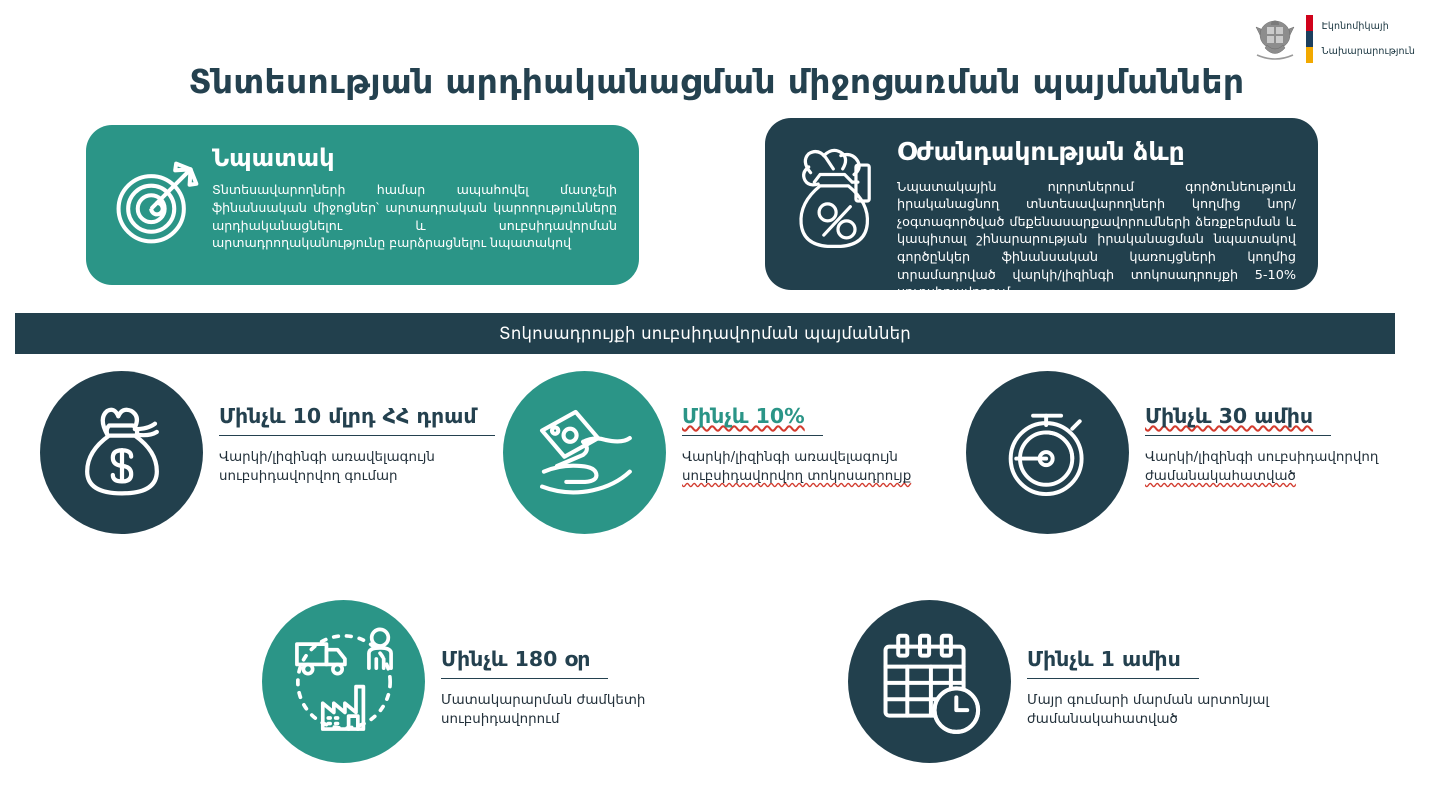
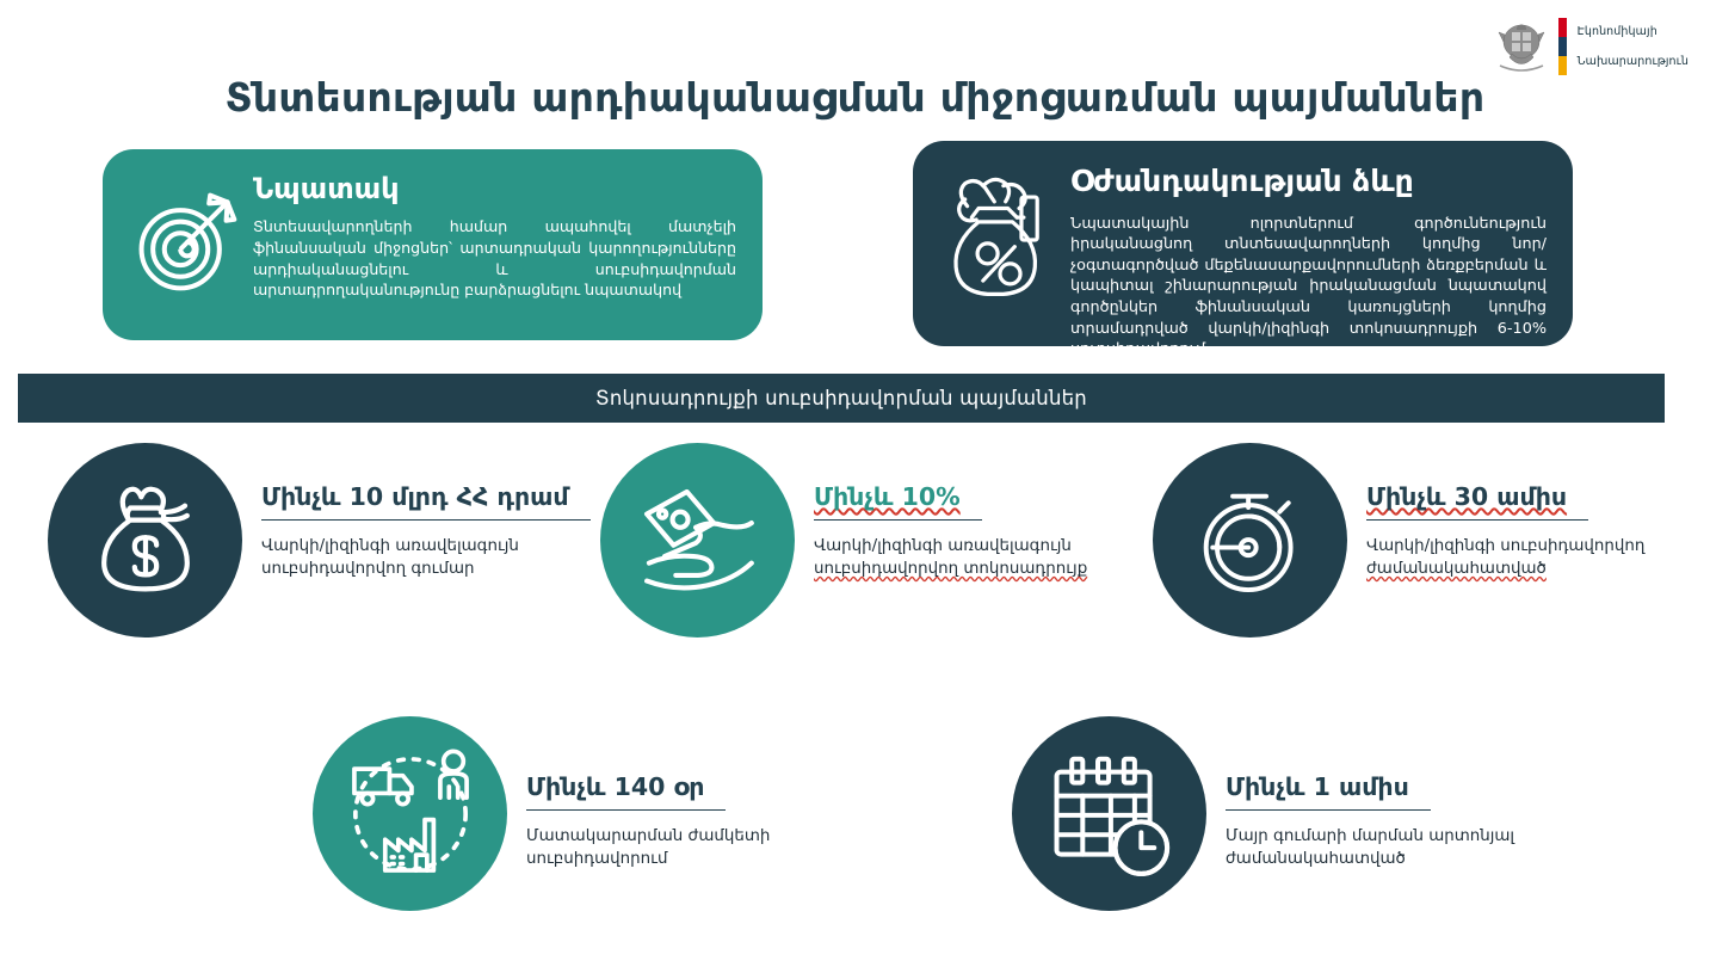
  Էկոնոմիկայի
  Նախարարություն
  Տնտեսության արդիականացման միջոցառման պայմաններ
  Նպատակ
  Տնտեսավարողների համար ապահովել մատչելի ֆինանսական միջոցներ՝ արտադրական կարողությունները արդիականացնելու և սուբսիդավորման արտադրողականությունը բարձրացնելու նպատակով
  Օժանդակության ձևը
- Նպատակային ոլորտներում գործունեություն իրականացնող տնտեսավարողների կողմից նոր/չօգտագործված մեքենասարքավորումների ձեռքբերման և կապիտալ շինարարության իրականացման նպատակով գործընկեր ֆինանսական կառույցների կողմից տրամադրված վարկի/լիզինգի տոկոսադրույքի 5-10% սուբսիդավորում
+ Նպատակային ոլորտներում գործունեություն իրականացնող տնտեսավարողների կողմից նոր/չօգտագործված մեքենասարքավորումների ձեռքբերման և կապիտալ շինարարության իրականացման նպատակով գործընկեր ֆինանսական կառույցների կողմից տրամադրված վարկի/լիզինգի տոկոսադրույքի 6-10% սուբսիդավորում
  Տոկոսադրույքի սուբսիդավորման պայմաններ
  Մինչև 10 մլրդ ՀՀ դրամ
  Վարկի/լիզինգի առավելագույն
  սուբսիդավորվող գումար
  Մինչև 10%
  Վարկի/լիզինգի առավելագույն
  սուբսիդավորվող տոկոսադրույք
  Մինչև 30 ամիս
  Վարկի/լիզինգի սուբսիդավորվող
  ժամանակահատված
- Մինչև 180 օր
+ Մինչև 140 օր
  Մատակարարման ժամկետի
  սուբսիդավորում
  Մինչև 1 ամիս
  Մայր գումարի մարման արտոնյալ
  ժամանակահատված
